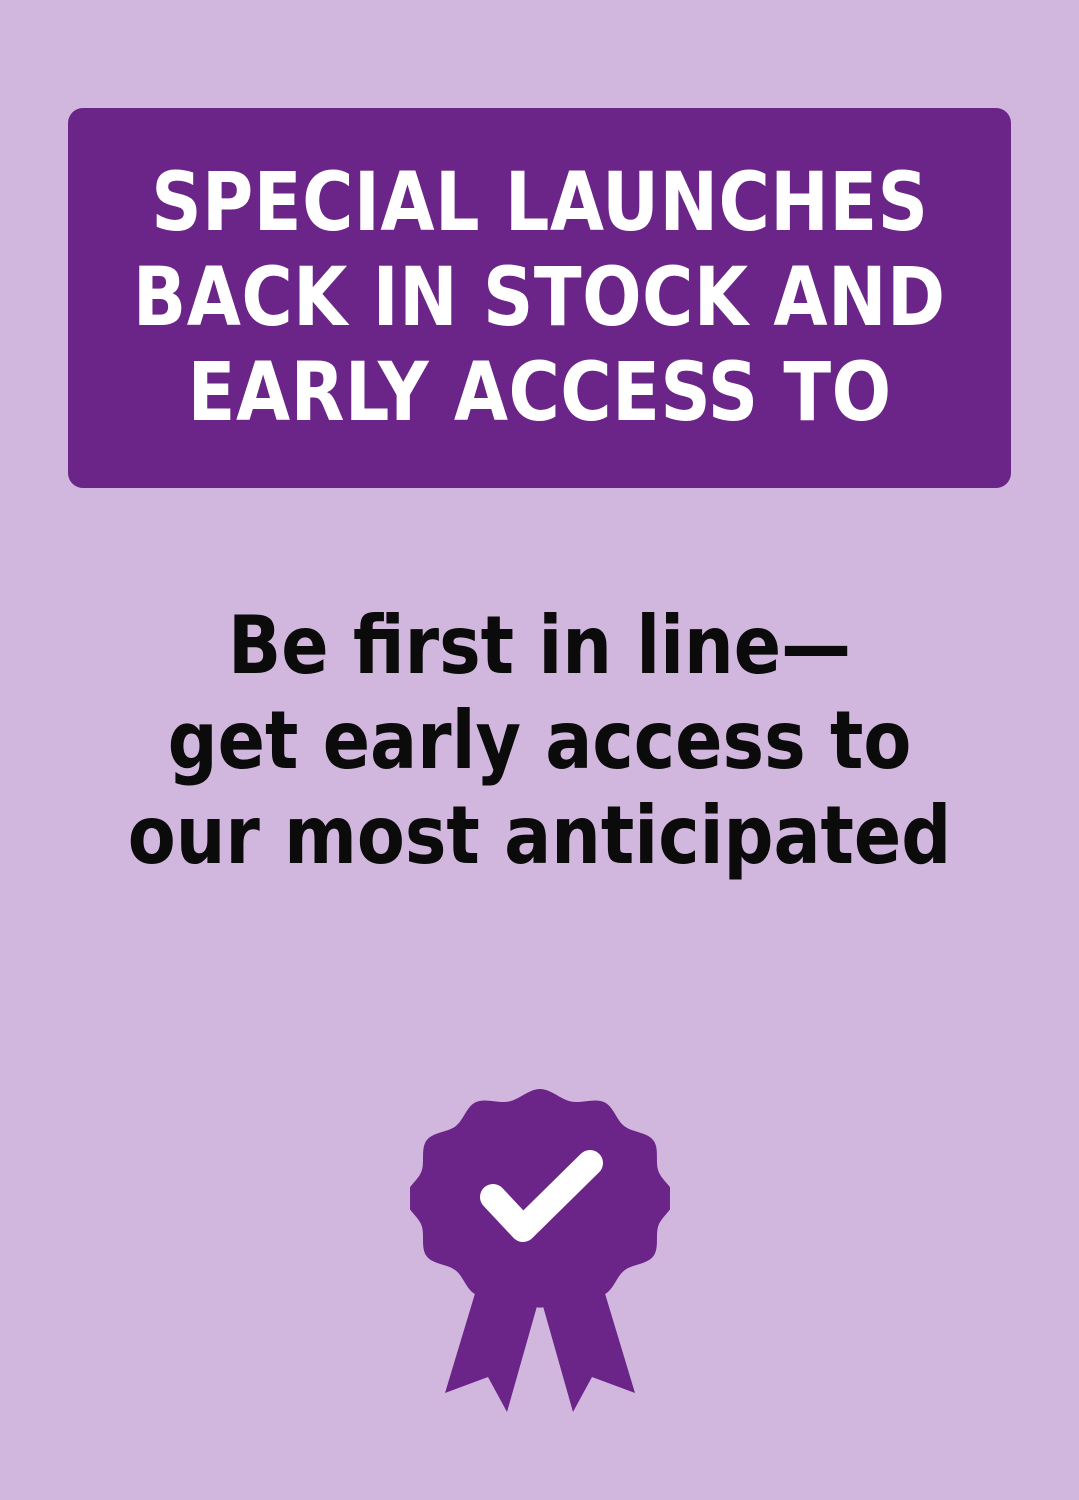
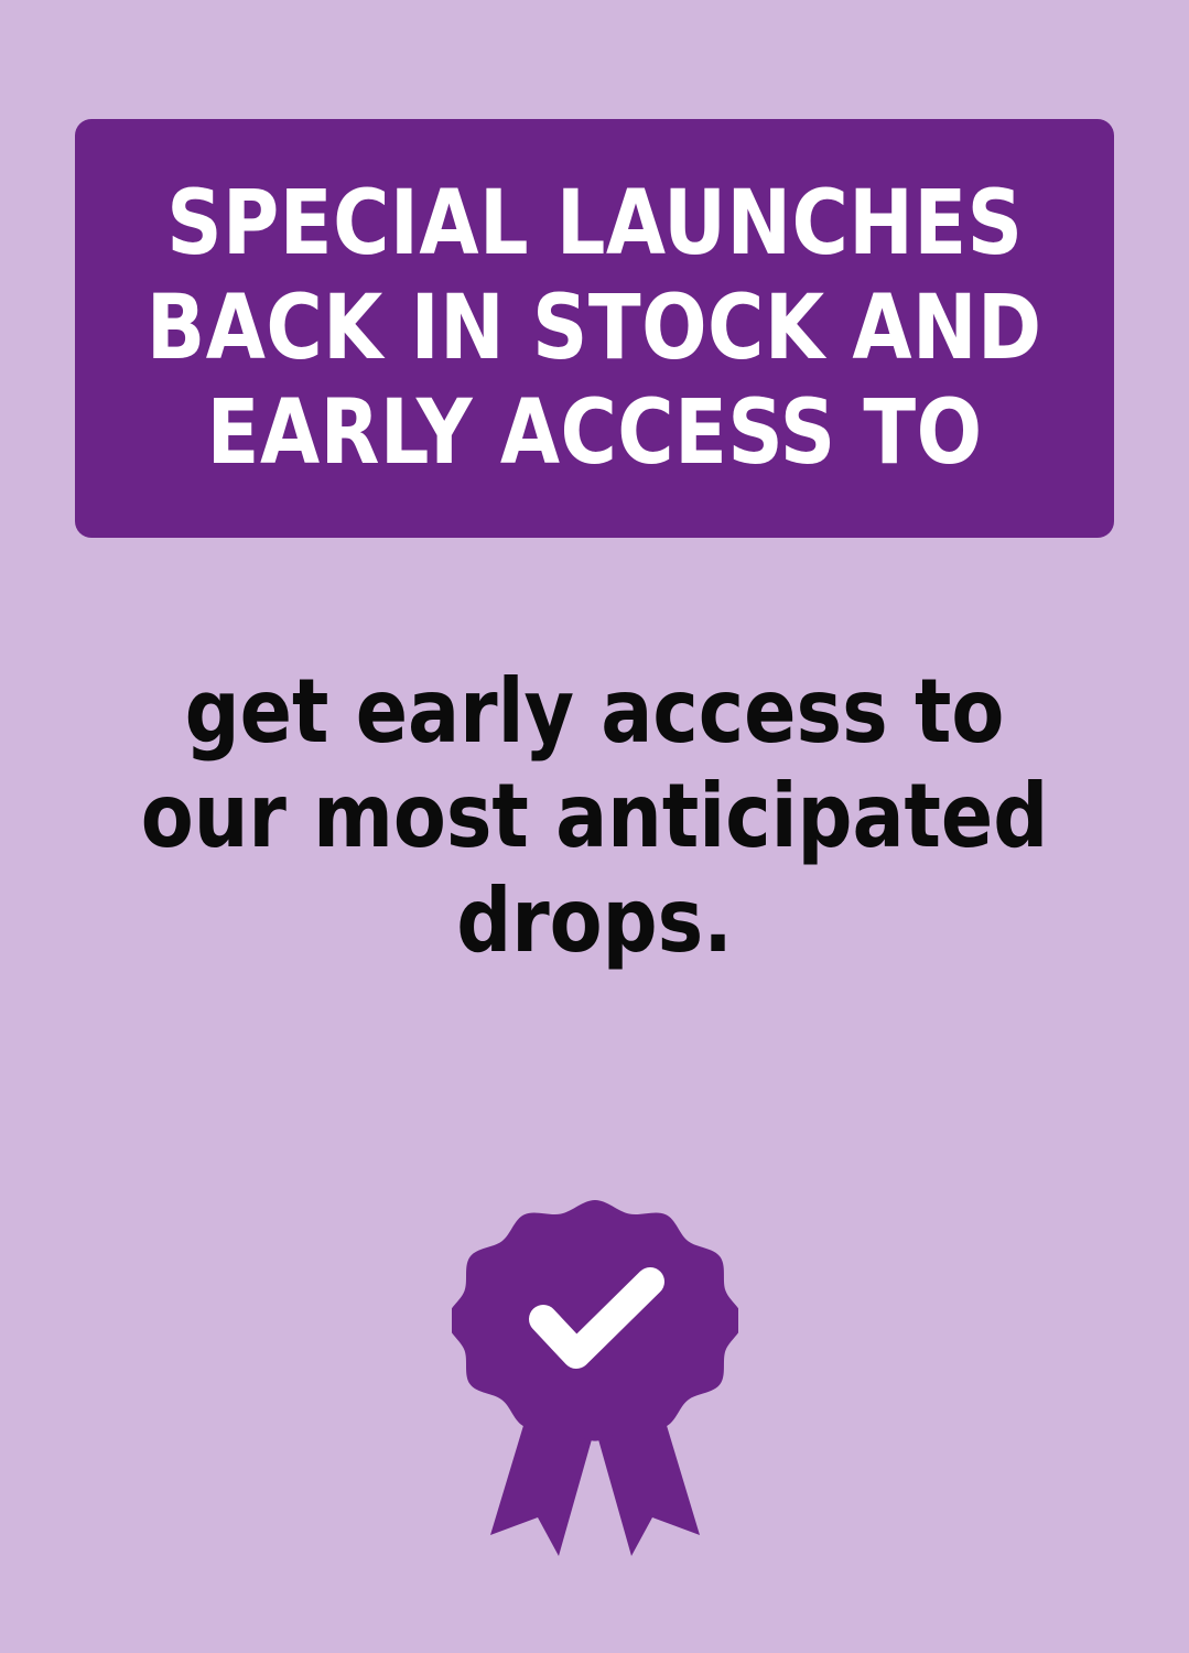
  SPECIAL LAUNCHES
  BACK IN STOCK AND
  EARLY ACCESS TO
- Be first in line—
  get early access to
  our most anticipated
+ drops.
